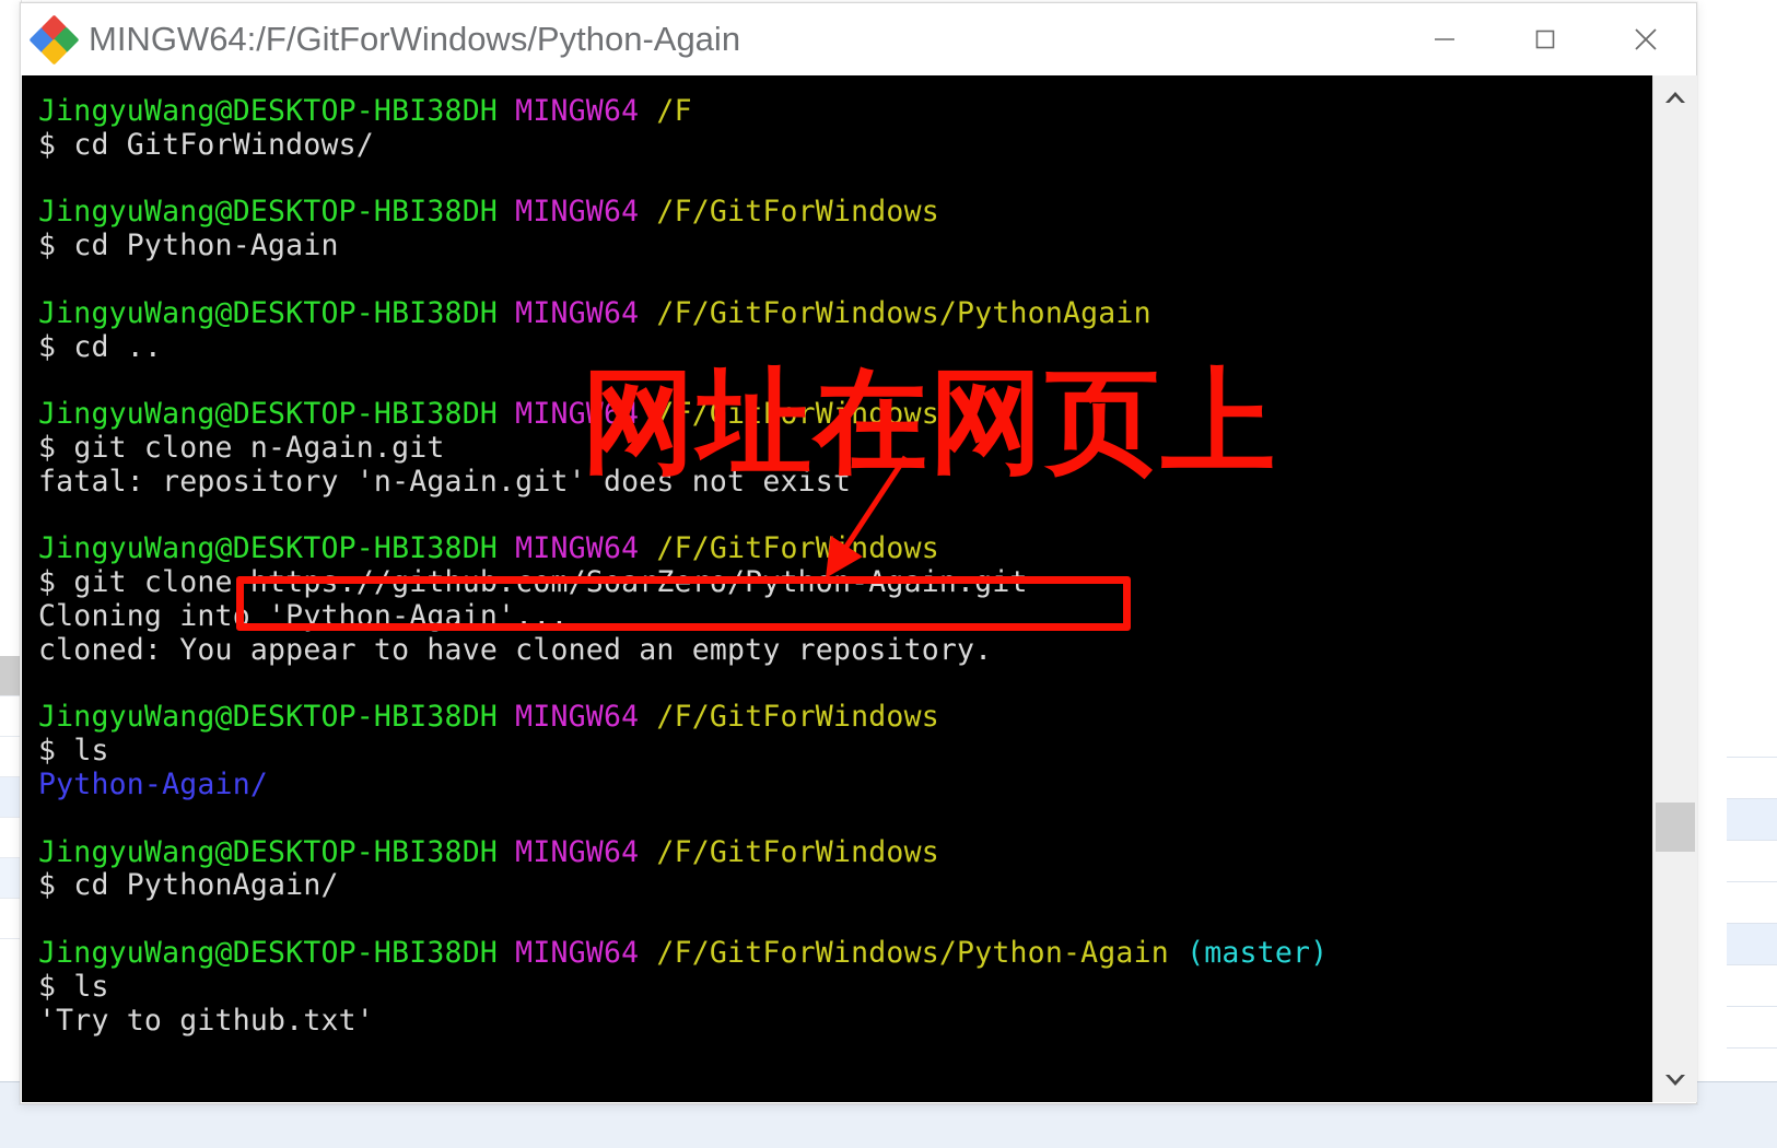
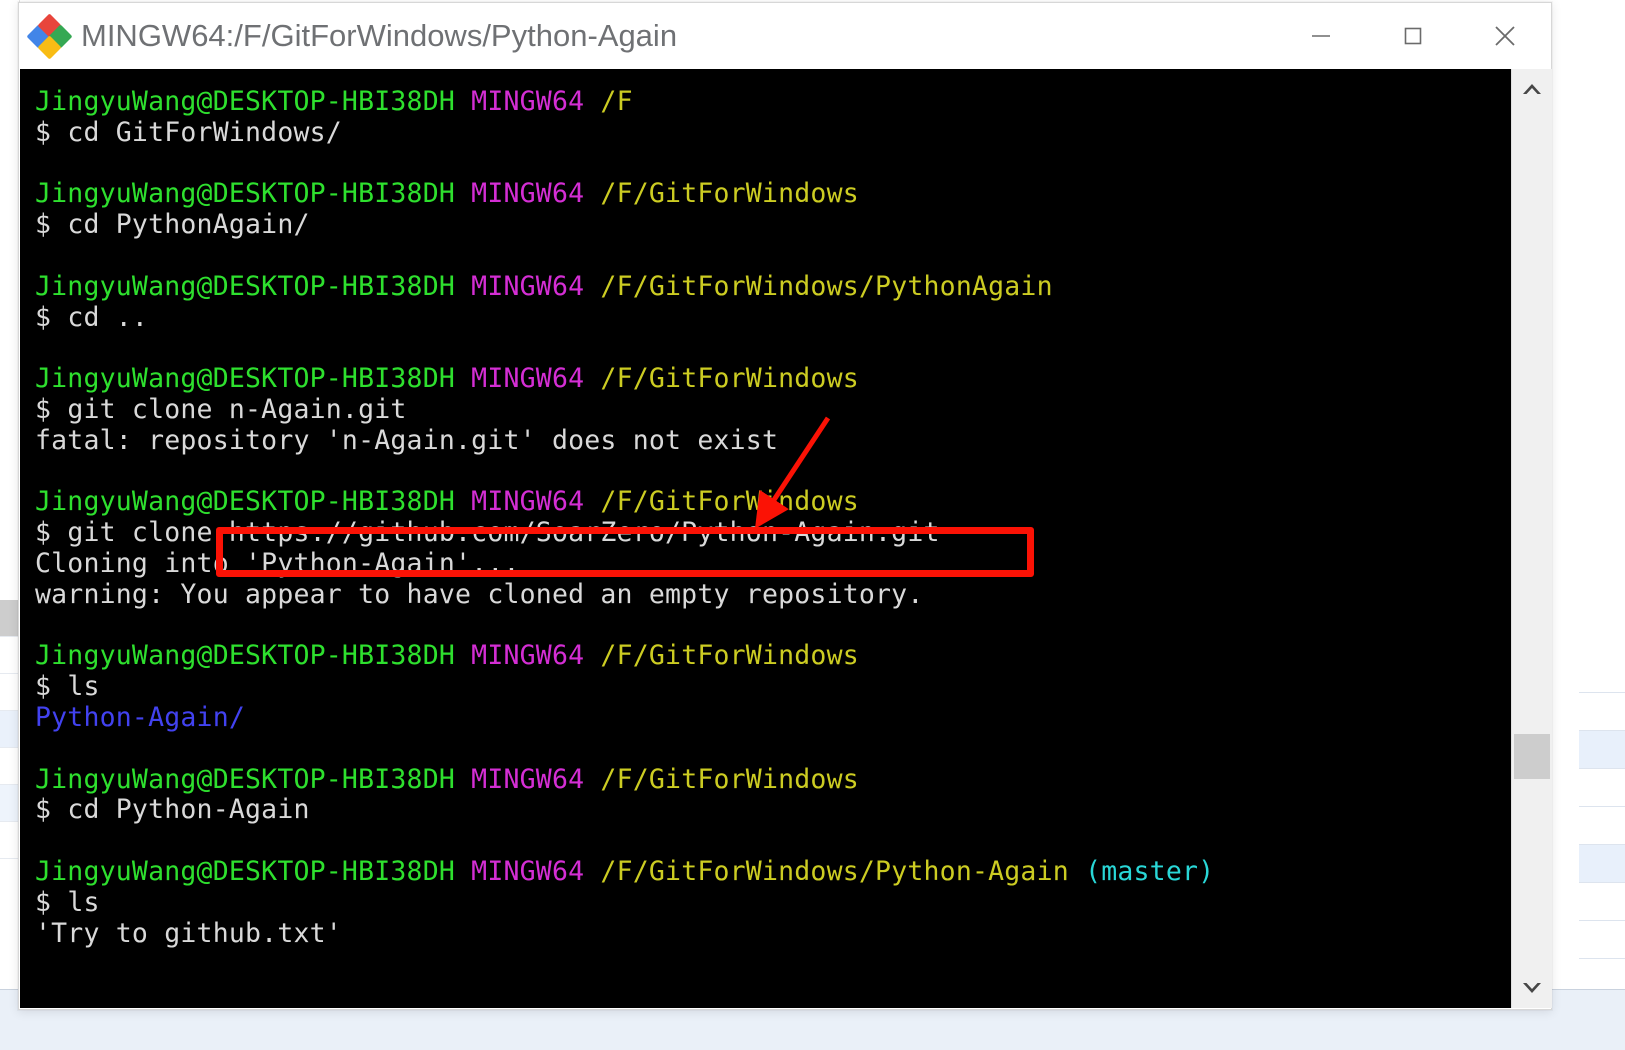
  MINGW64:/F/GitForWindows/Python-Again
  JingyuWang@DESKTOP-HBI38DH MINGW64 /F
  $ cd GitForWindows/
  JingyuWang@DESKTOP-HBI38DH MINGW64 /F/GitForWindows
- $ cd Python-Again
+ $ cd PythonAgain/
  JingyuWang@DESKTOP-HBI38DH MINGW64 /F/GitForWindows/PythonAgain
  $ cd ..
  JingyuWang@DESKTOP-HBI38DH MINGW64 /F/GitForWindows
  $ git clone n-Again.git
  fatal: repository 'n-Again.git' does not exist
  JingyuWang@DESKTOP-HBI38DH MINGW64 /F/GitForWndows
  $ git clone https://github.com/SoarZero/Python-Again.git
  Cloning into 'Python-Again'...
- cloned: You appear to have cloned an empty repository.
+ warning: You appear to have cloned an empty repository.
  JingyuWang@DESKTOP-HBI38DH MINGW64 /F/GitForWindows
  $ ls
  Python-Again/
  JingyuWang@DESKTOP-HBI38DH MINGW64 /F/GitForWindows
- $ cd PythonAgain/
+ $ cd Python-Again
  JingyuWang@DESKTOP-HBI38DH MINGW64 /F/GitForWindows/Python-Again (master)
  $ ls
  'Try to github.txt'
- 网址在网页上
